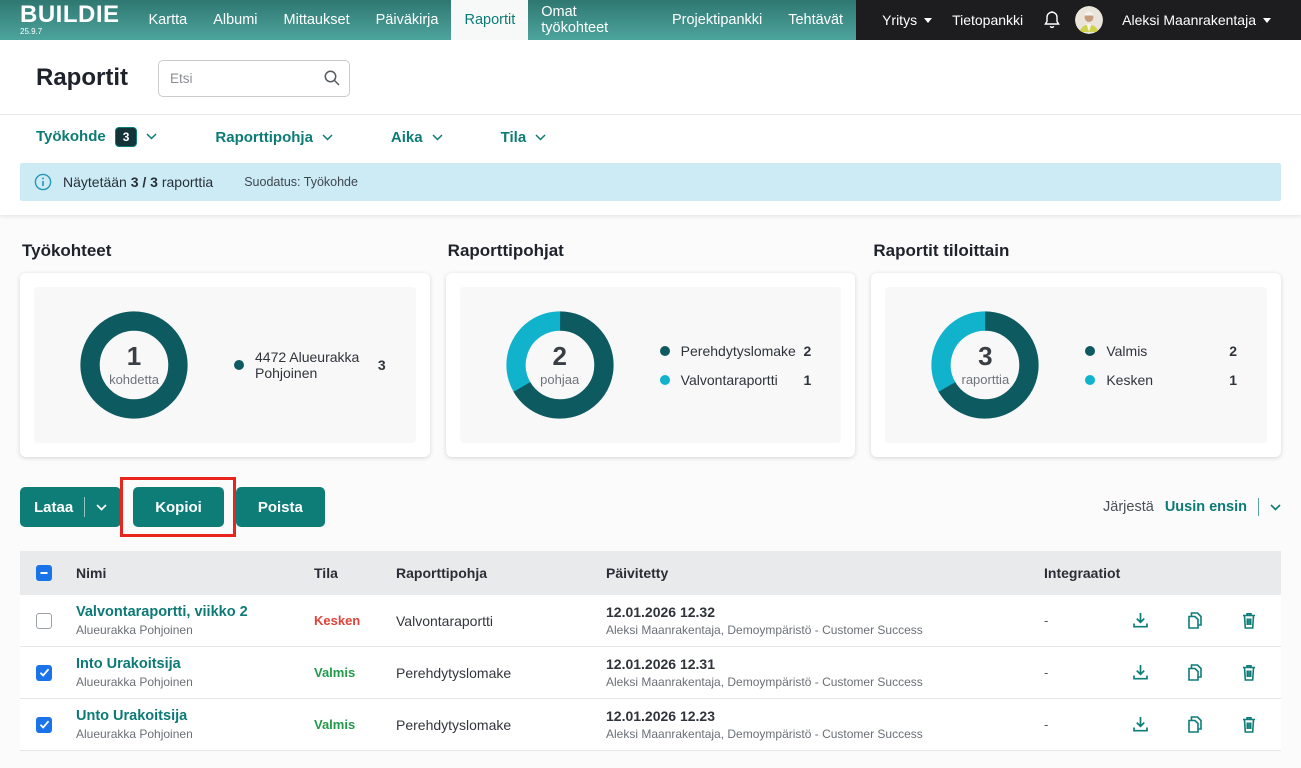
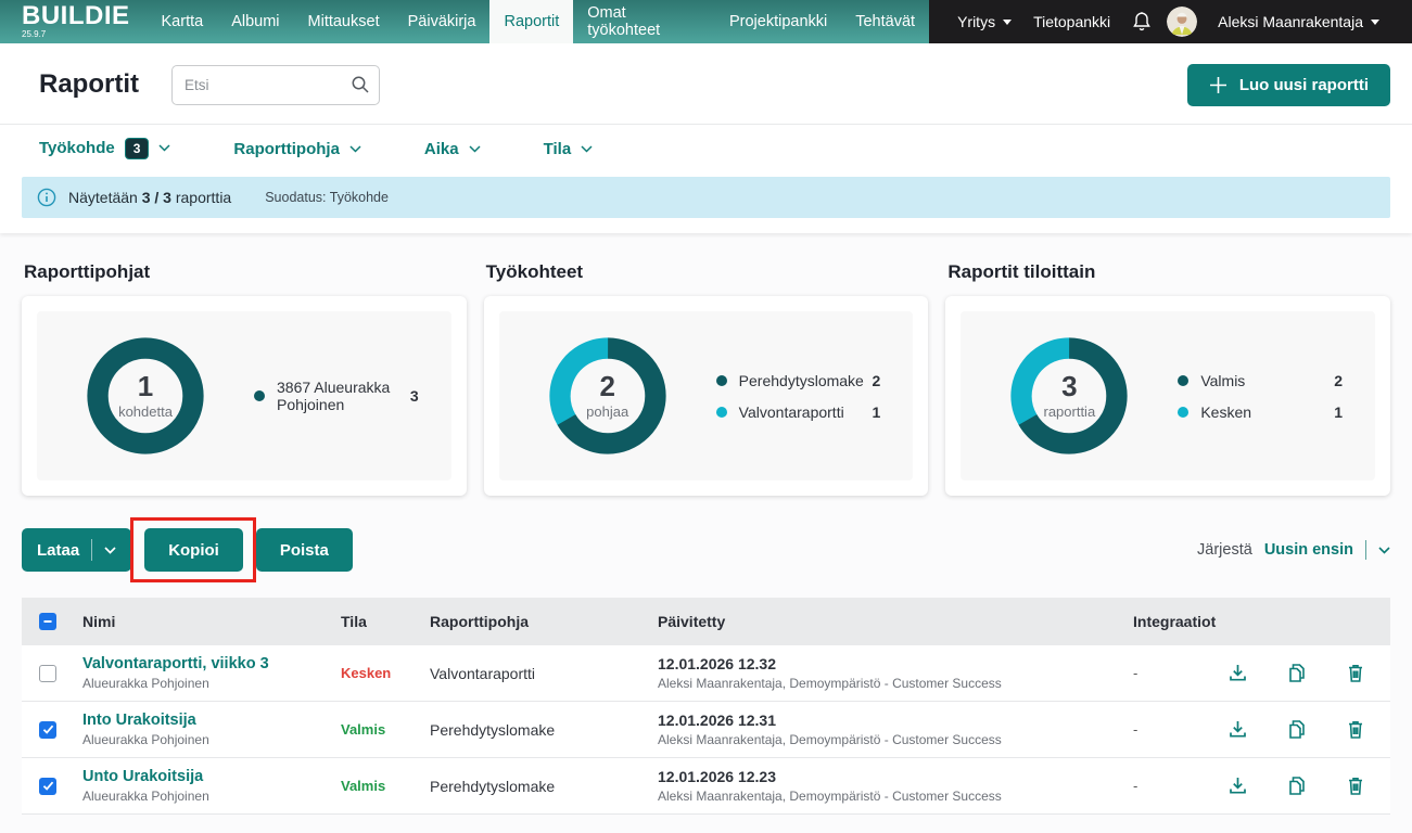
  BUILDIE
  25.9.7
  Kartta
  Albumi
  Mittaukset
  Päiväkirja
  Raportit
  Omat työkohteet
  Projektipankki
  Tehtävät
  Yritys
  Tietopankki
  Aleksi Maanrakentaja
  Raportit
  Etsi
+ Luo uusi raportti
  Työkohde
  3
  Raporttipohja
  Aika
  Tila
  Näytetään 3 / 3 raporttia
  Suodatus: Työkohde
- Työkohteet
+ Raporttipohjat
  1
  kohdetta
- 4472 Alueurakka Pohjoinen
+ 3867 Alueurakka Pohjoinen
  3
- Raporttipohjat
+ Työkohteet
  2
  pohjaa
  Perehdytyslomake
  2
  Valvontaraportti
  1
  Raportit tiloittain
  3
  raporttia
  Valmis
  2
  Kesken
  1
  Lataa
  Kopioi
  Poista
  Järjestä
  Uusin ensin
  Nimi
  Tila
  Raporttipohja
  Päivitetty
  Integraatiot
- Valvontaraportti, viikko 2
+ Valvontaraportti, viikko 3
  Alueurakka Pohjoinen
  Kesken
  Valvontaraportti
  12.01.2026 12.32
  Aleksi Maanrakentaja, Demoympäristö - Customer Success
  -
  Into Urakoitsija
  Alueurakka Pohjoinen
  Valmis
  Perehdytyslomake
  12.01.2026 12.31
  Aleksi Maanrakentaja, Demoympäristö - Customer Success
  -
  Unto Urakoitsija
  Alueurakka Pohjoinen
  Valmis
  Perehdytyslomake
  12.01.2026 12.23
  Aleksi Maanrakentaja, Demoympäristö - Customer Success
  -
